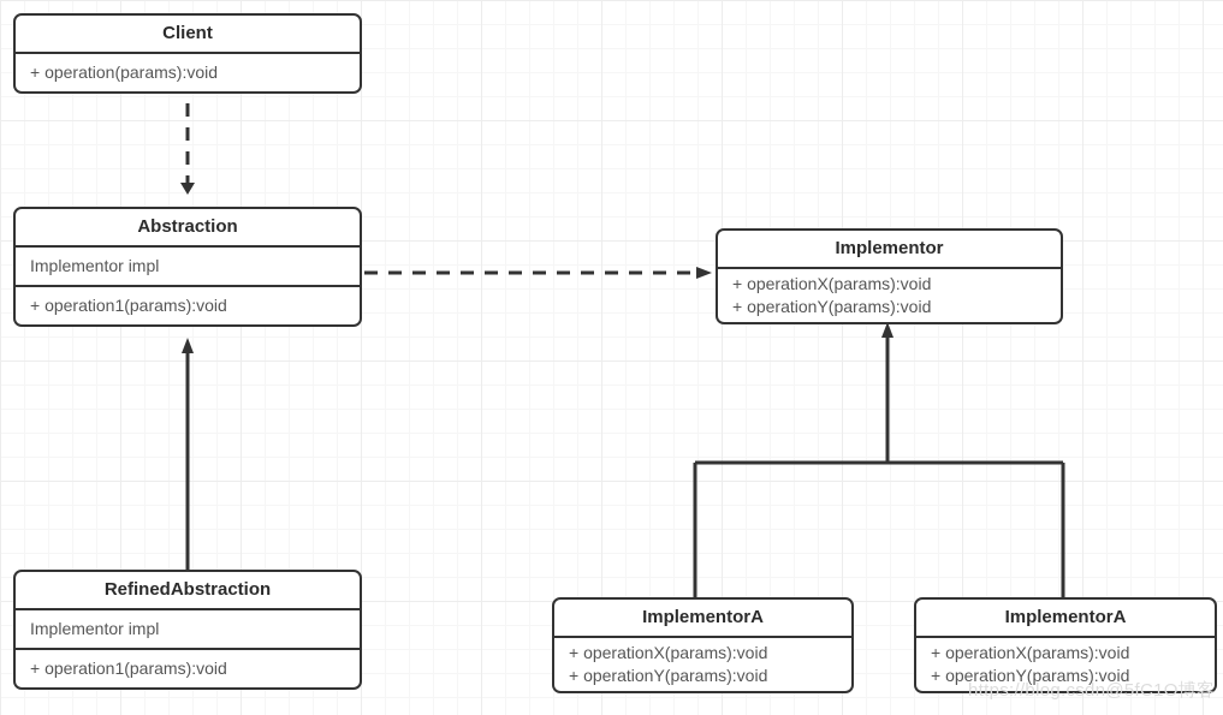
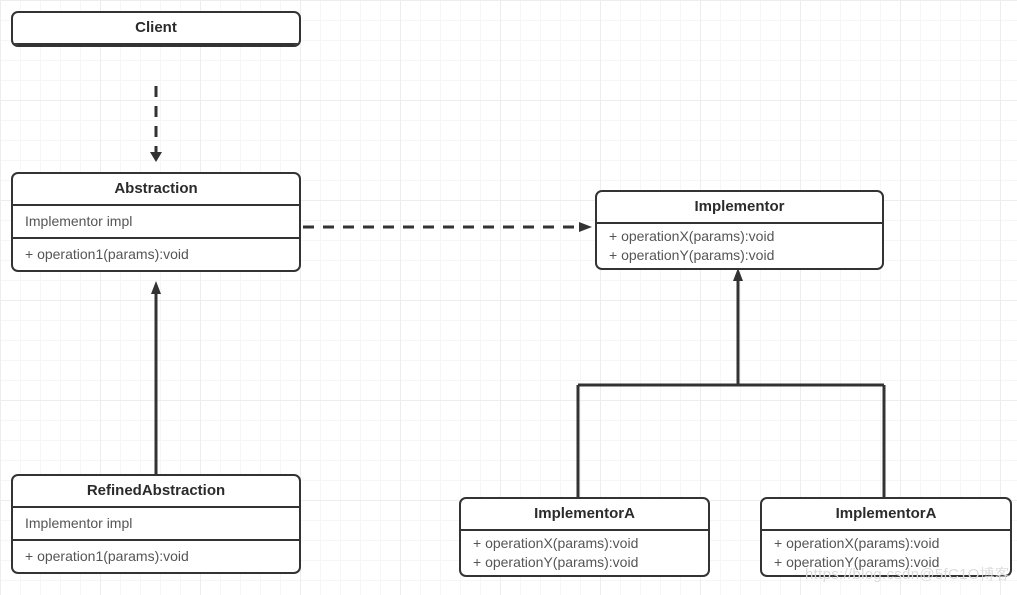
  Client
- + operation(params):void
  Abstraction
  Implementor impl
  + operation1(params):void
  Implementor
  + operationX(params):void
  + operationY(params):void
  RefinedAbstraction
  Implementor impl
  + operation1(params):void
  ImplementorA
  + operationX(params):void
  + operationY(params):void
  ImplementorA
  + operationX(params):void
  + operationY(params):void
  https://blog.csdn@5fC1O博客
